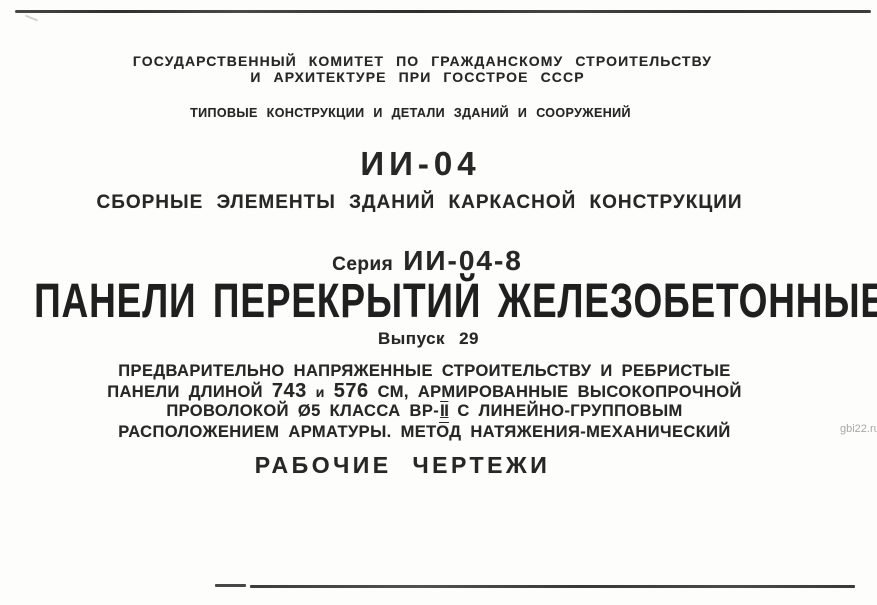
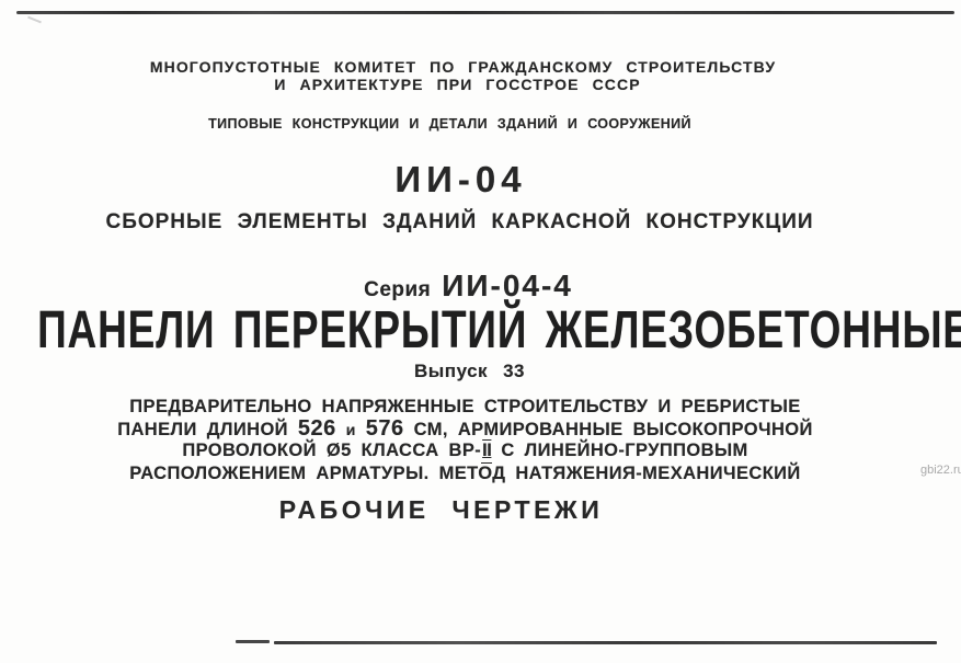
- ГОСУДАРСТВЕННЫЙ КОМИТЕТ ПО ГРАЖДАНСКОМУ СТРОИТЕЛЬСТВУ
+ МНОГОПУСТОТНЫЕ КОМИТЕТ ПО ГРАЖДАНСКОМУ СТРОИТЕЛЬСТВУ
  И АРХИТЕКТУРЕ ПРИ ГОССТРОЕ СССР
  ТИПОВЫЕ КОНСТРУКЦИИ И ДЕТАЛИ ЗДАНИЙ И СООРУЖЕНИЙ
  ИИ-04
  СБОРНЫЕ ЭЛЕМЕНТЫ ЗДАНИЙ КАРКАСНОЙ КОНСТРУКЦИИ
- Серия ИИ-04-8
+ Серия ИИ-04-4
  ПАНЕЛИ ПЕРЕКРЫТИЙ ЖЕЛЕЗОБЕТОННЫЕ
- Выпуск 29
+ Выпуск 33
  ПРЕДВАРИТЕЛЬНО НАПРЯЖЕННЫЕ СТРОИТЕЛЬСТВУ И РЕБРИСТЫЕ
- ПАНЕЛИ ДЛИНОЙ 743 и 576 СМ, АРМИРОВАННЫЕ ВЫСОКОПРОЧНОЙ
+ ПАНЕЛИ ДЛИНОЙ 526 и 576 СМ, АРМИРОВАННЫЕ ВЫСОКОПРОЧНОЙ
  ПРОВОЛОКОЙ Ø5 КЛАССА ВР-II С ЛИНЕЙНО-ГРУППОВЫМ
  РАСПОЛОЖЕНИЕМ АРМАТУРЫ. МЕТОД НАТЯЖЕНИЯ-МЕХАНИЧЕСКИЙ
  РАБОЧИЕ ЧЕРТЕЖИ
  gbi22.r
